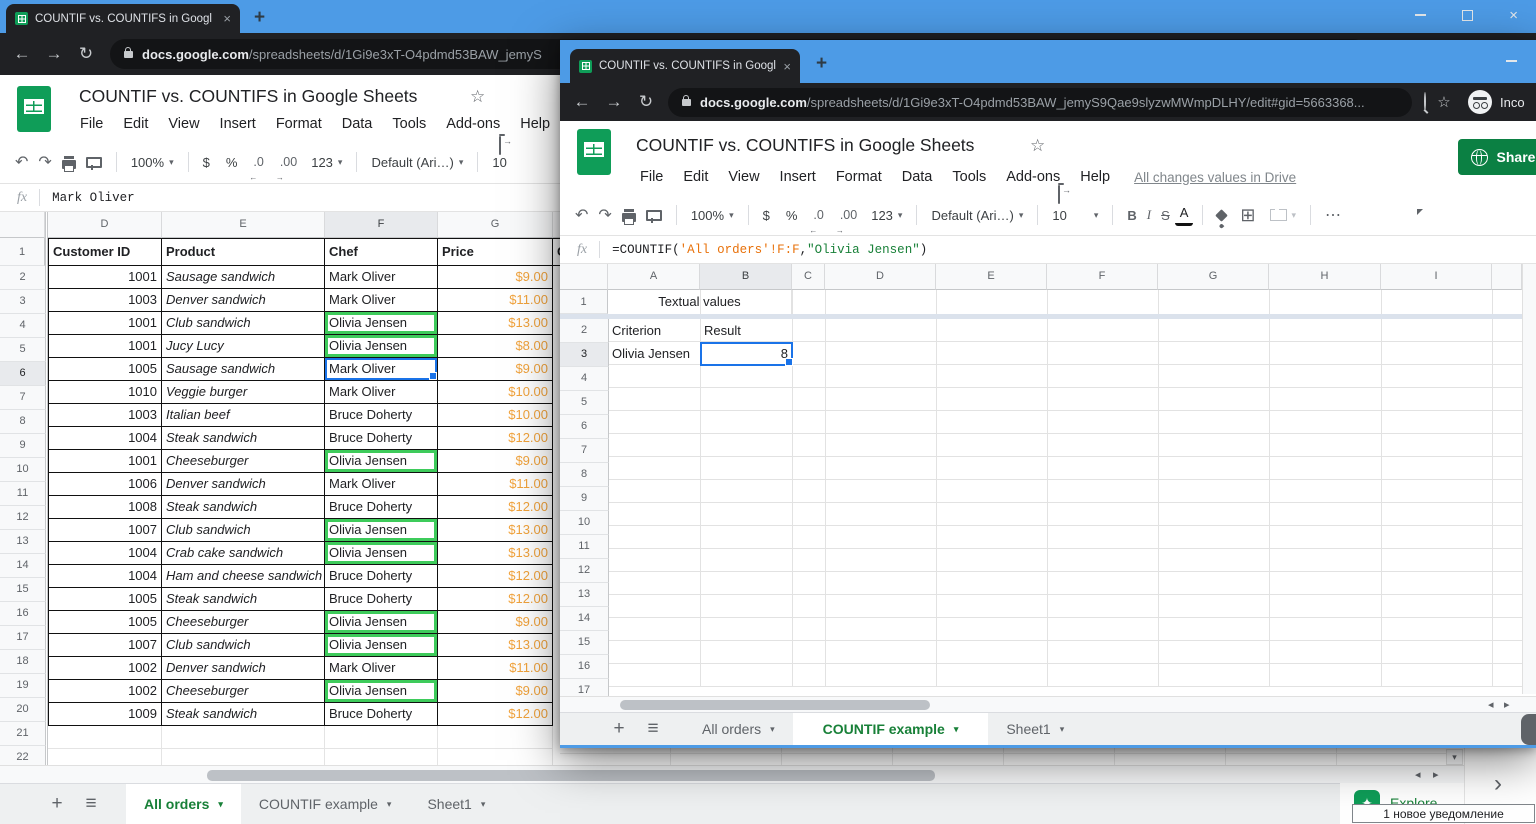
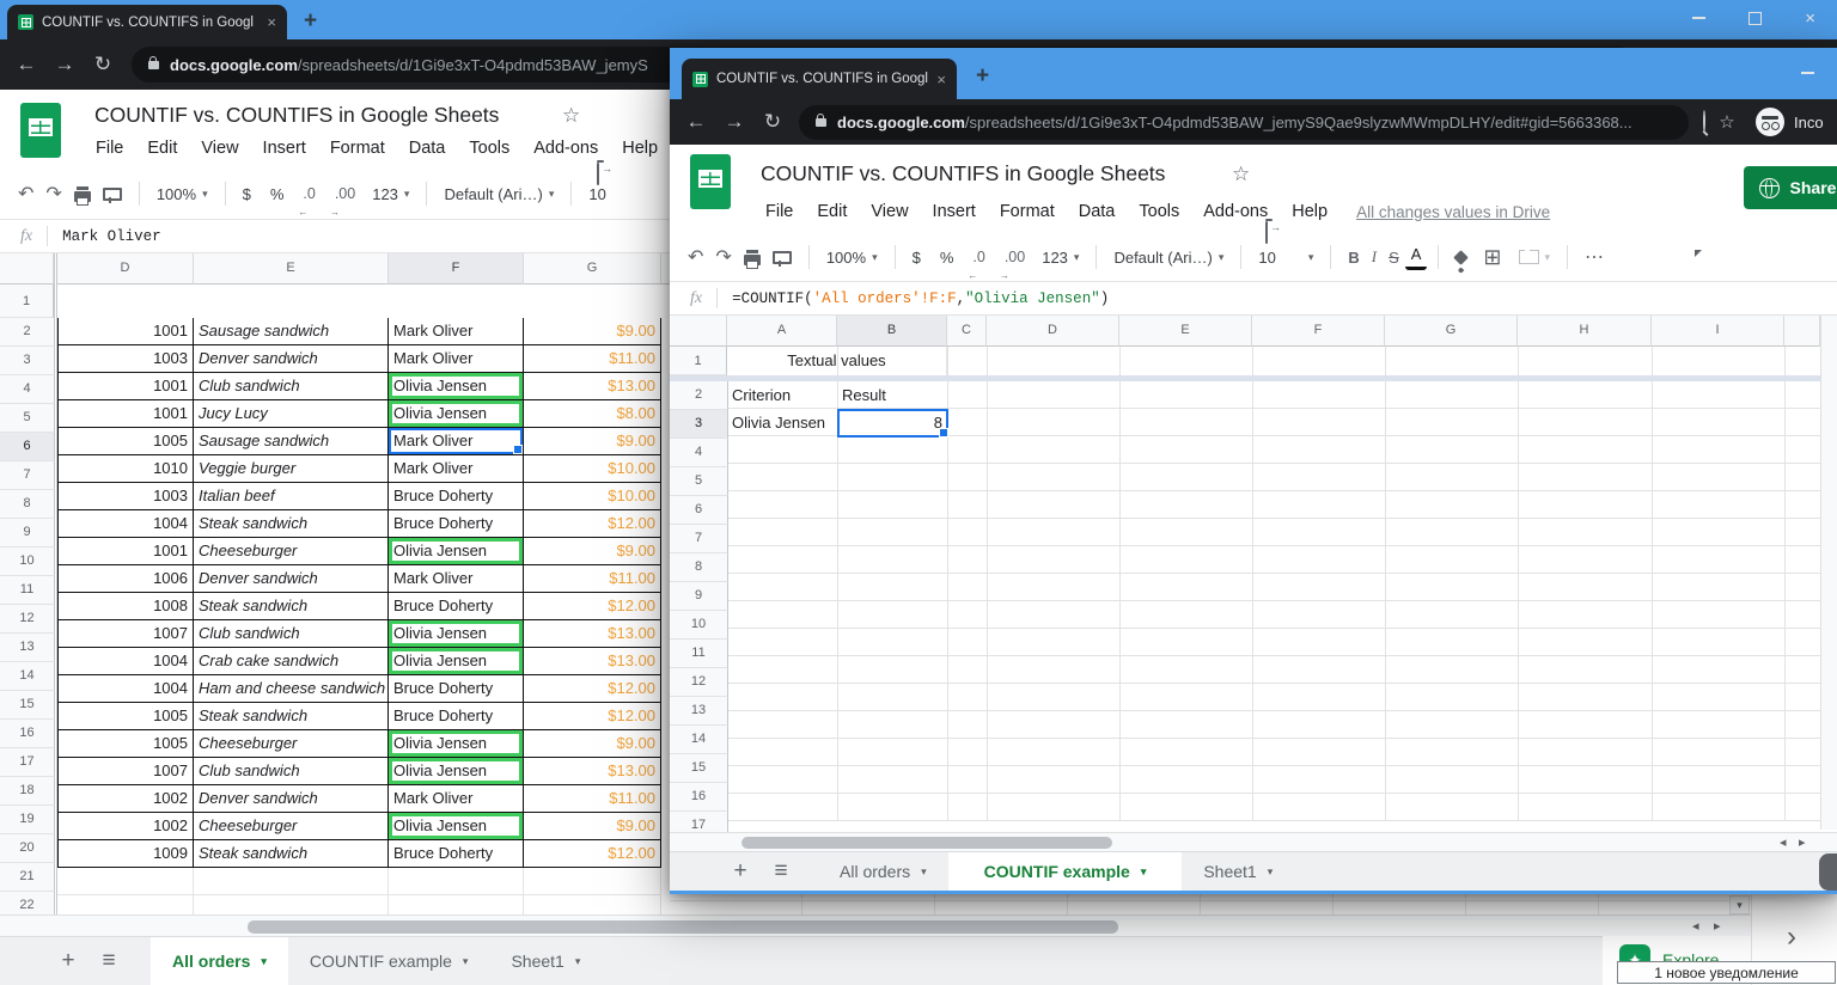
  COUNTIF vs. COUNTIFS in Googl
  ×
  +
  ×
  ←
  →
  ↻
  docs.google.com
  /spreadsheets/d/1Gi9e3xT-O4pdmd53BAW_jemyS
  COUNTIF vs. COUNTIFS in Google Sheets
  ☆
  File
  Edit
  View
  Insert
  Format
  Data
  Tools
  Add-ons
  Help
  ↶
  ↷
  100%
  ▾
  $
  %
  .0
  ←
  .00
  →
  123
  ▾
  Default (Ari…)
  ▾
  10
  fx
  Mark Oliver
  D
  E
  F
  G
  1
  2
  3
  4
  5
  6
  7
  8
  9
  10
  11
  12
  13
  14
  15
  16
  17
  18
  19
  20
  21
  22
- Customer ID
- Product
- Chef
- Price
  1001
  Sausage sandwich
  Mark Oliver
  $9.00
  1003
  Denver sandwich
  Mark Oliver
  $11.00
  1001
  Club sandwich
  Olivia Jensen
  $13.00
  1001
  Jucy Lucy
  Olivia Jensen
  $8.00
  1005
  Sausage sandwich
  Mark Oliver
  $9.00
  1010
  Veggie burger
  Mark Oliver
  $10.00
  1003
  Italian beef
  Bruce Doherty
  $10.00
  1004
  Steak sandwich
  Bruce Doherty
  $12.00
  1001
  Cheeseburger
  Olivia Jensen
  $9.00
  1006
  Denver sandwich
  Mark Oliver
  $11.00
  1008
  Steak sandwich
  Bruce Doherty
  $12.00
  1007
  Club sandwich
  Olivia Jensen
  $13.00
  1004
  Crab cake sandwich
  Olivia Jensen
  $13.00
  1004
  Ham and cheese sandwich
  Bruce Doherty
  $12.00
  1005
  Steak sandwich
  Bruce Doherty
  $12.00
  1005
  Cheeseburger
  Olivia Jensen
  $9.00
  1007
  Club sandwich
  Olivia Jensen
  $13.00
  1002
  Denver sandwich
  Mark Oliver
  $11.00
  1002
  Cheeseburger
  Olivia Jensen
  $9.00
  1009
  Steak sandwich
  Bruce Doherty
  $12.00
  ▾
  ◂
  ▸
  +
  ≡
  All orders
  ▾
  COUNTIF example
  ▾
  Sheet1
  ▾
  ✦
  Explore
  ›
  1 новое уведомление
  COUNTIF vs. COUNTIFS in Googl
  ×
  +
  ←
  →
  ↻
  docs.google.com
  /spreadsheets/d/1Gi9e3xT-O4pdmd53BAW_jemyS9Qae9slyzwMWmpDLHY/edit#gid=5663368...
  ☆
  Inco
  COUNTIF vs. COUNTIFS in Google Sheets
  ☆
  Share
  File
  Edit
  View
  Insert
  Format
  Data
  Tools
  Add-ons
  Help
  All changes values in Drive
  ↶
  ↷
  100%
  ▾
  $
  %
  .0
  ←
  .00
  →
  123
  ▾
  Default (Ari…)
  ▾
  10
  ▾
  B
  I
  S
  A
  ⊞
  ▾
  ⋯
  fx
  =COUNTIF('All orders'!F:F,"Olivia Jensen")
  A
  B
  C
  D
  E
  F
  G
  H
  I
  1
  2
  3
  4
  5
  6
  7
  8
  9
  10
  11
  12
  13
  14
  15
  16
  17
  Textual values
  Criterion
  Result
  Olivia Jensen
  8
  ◂
  ▸
  +
  ≡
  All orders
  ▾
  COUNTIF example
  ▾
  Sheet1
  ▾
